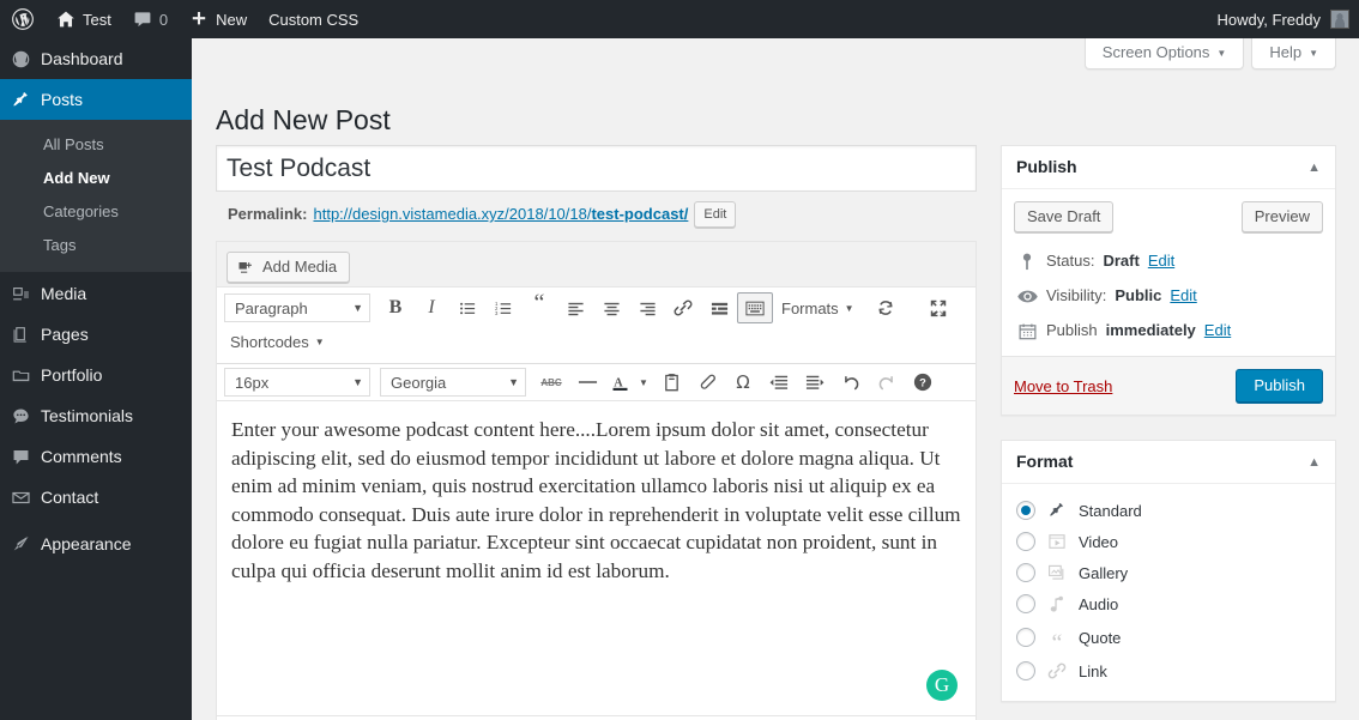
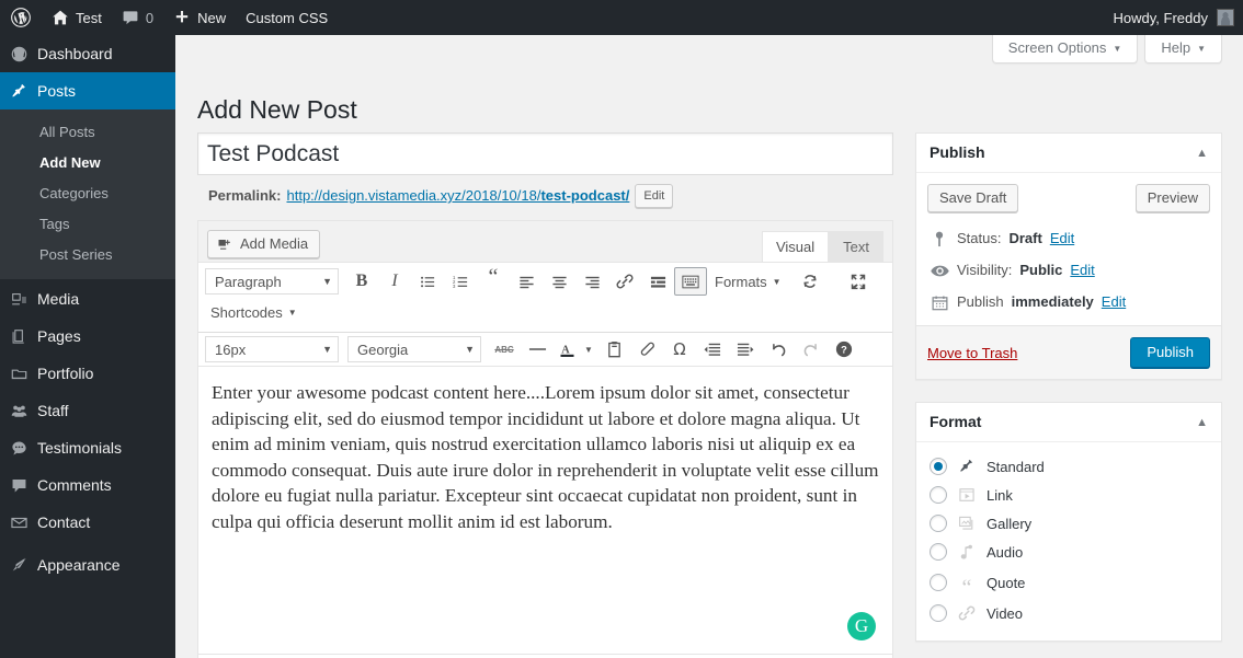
  Test
  0
  New
  Custom CSS
  Howdy, Freddy
  Dashboard
  Posts
  All Posts
  Add New
  Categories
  Tags
+ Post Series
  Media
  Pages
  Portfolio
+ Staff
  Testimonials
  Comments
  Contact
  Appearance
  Screen Options ▼
  Help ▼
  Add New Post
  Test Podcast
  Permalink:
  http://design.vistamedia.xyz/2018/10/18/test-podcast/
  Edit
  Add Media
+ Visual
+ Text
  Paragraph
  ▼
  B
  I
  “
  Formats
  ▼
  Shortcodes
  ▼
  16px
  ▼
  Georgia
  ▼
  ABC
  A
  ▼
  Ω
  ?
  Enter your awesome podcast content here....Lorem ipsum dolor sit amet, consectetur adipiscing elit, sed do eiusmod tempor incididunt ut labore et dolore magna aliqua. Ut enim ad minim veniam, quis nostrud exercitation ullamco laboris nisi ut aliquip ex ea commodo consequat. Duis aute irure dolor in reprehenderit in voluptate velit esse cillum dolore eu fugiat nulla pariatur. Excepteur sint occaecat cupidatat non proident, sunt in culpa qui officia deserunt mollit anim id est laborum.
  G
  Publish
  ▲
  Save Draft
  Preview
  Status:
  Draft
  Edit
  Visibility:
  Public
  Edit
  Publish
  immediately
  Edit
  Move to Trash
  Publish
  Format
  ▲
  Standard
- Video
+ Link
  Gallery
  Audio
  “
  Quote
- Link
+ Video
